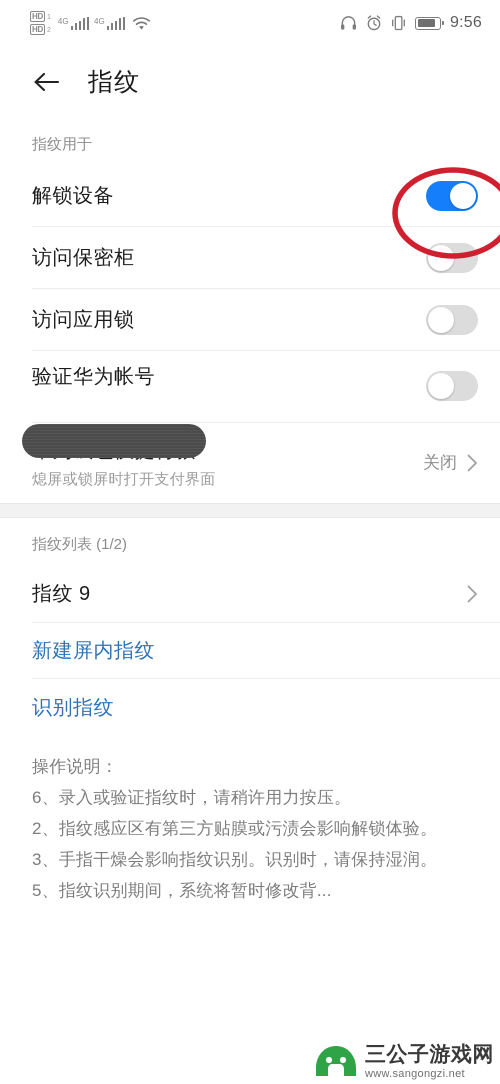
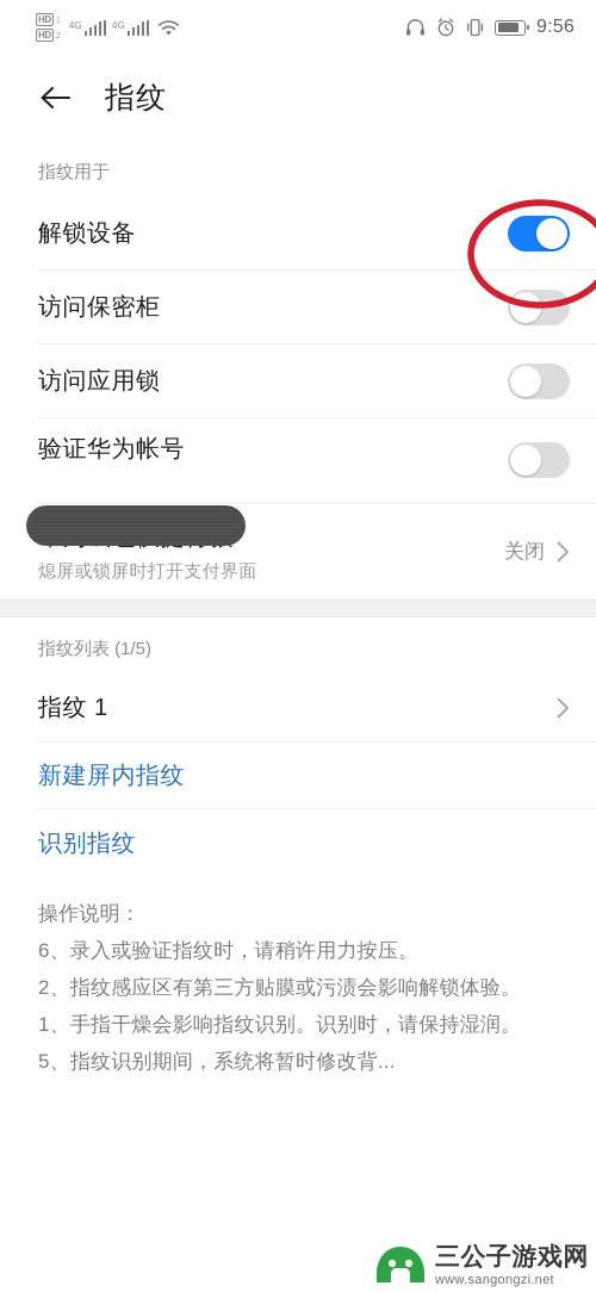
  HD
  HD
  4G
  4G
  9:56
  指纹
  指纹用于
  解锁设备
  访问保密柜
  访问应用锁
  验证华为帐号
  熄屏或锁屏时打开支付界面
  关闭
- 指纹列表 (1/2)
+ 指纹列表 (1/5)
- 指纹 9
+ 指纹 1
  新建屏内指纹
  识别指纹
  操作说明：
  6、录入或验证指纹时，请稍许用力按压。
  2、指纹感应区有第三方贴膜或污渍会影响解锁体验。
- 3、手指干燥会影响指纹识别。识别时，请保持湿润。
+ 1、手指干燥会影响指纹识别。识别时，请保持湿润。
  5、指纹识别期间，系统将暂时修改背...
  三公子游戏网
  www.sangongzi.net
